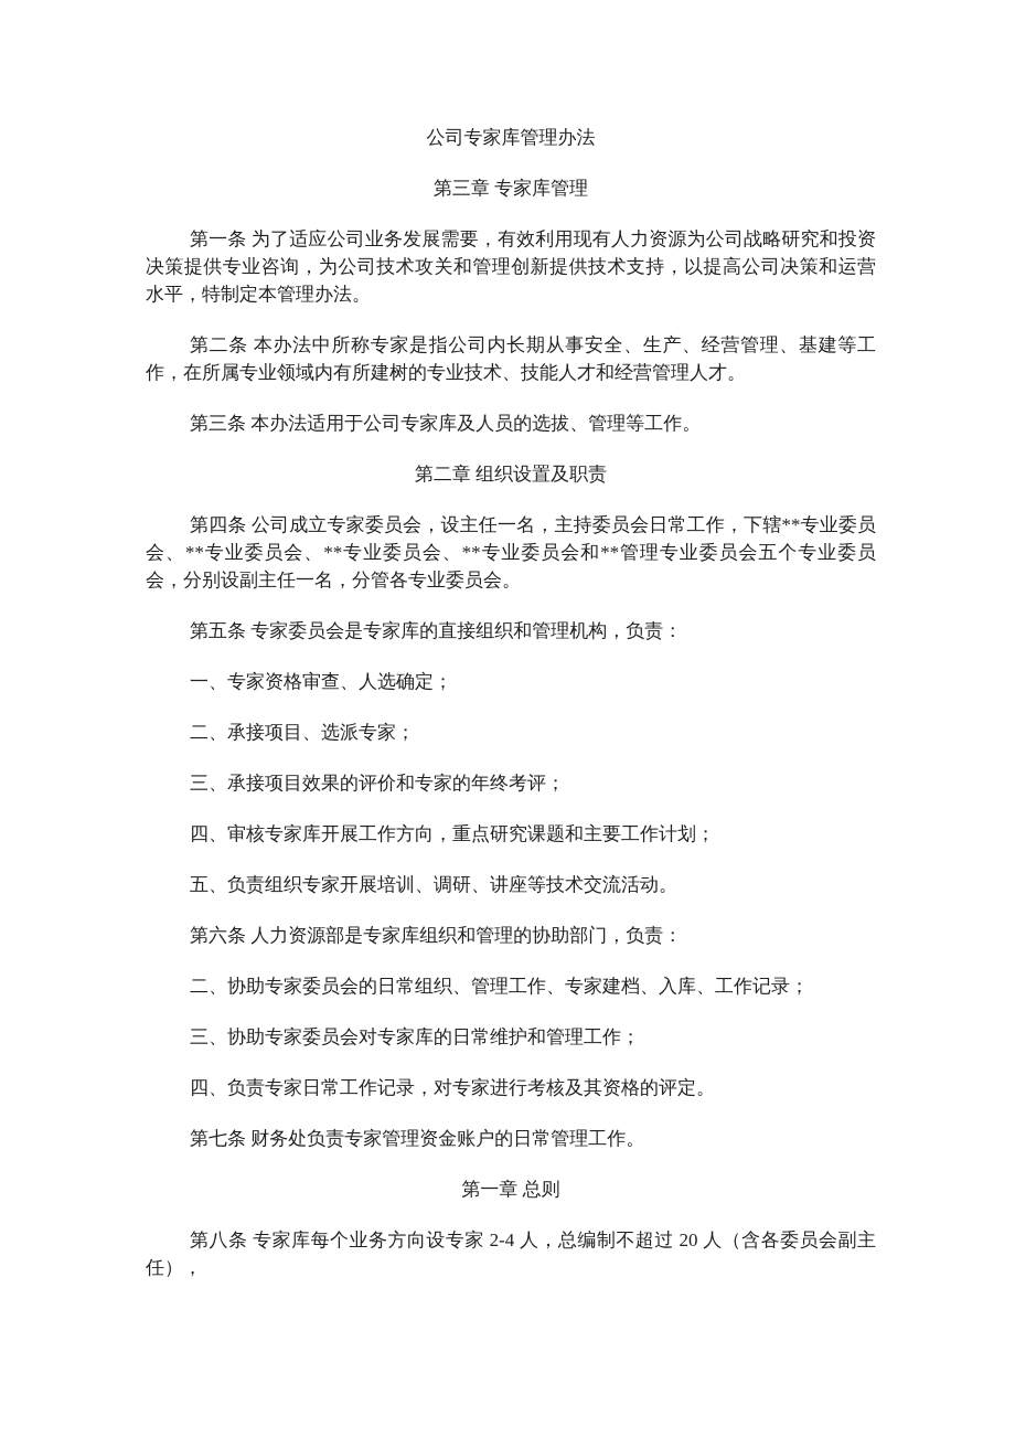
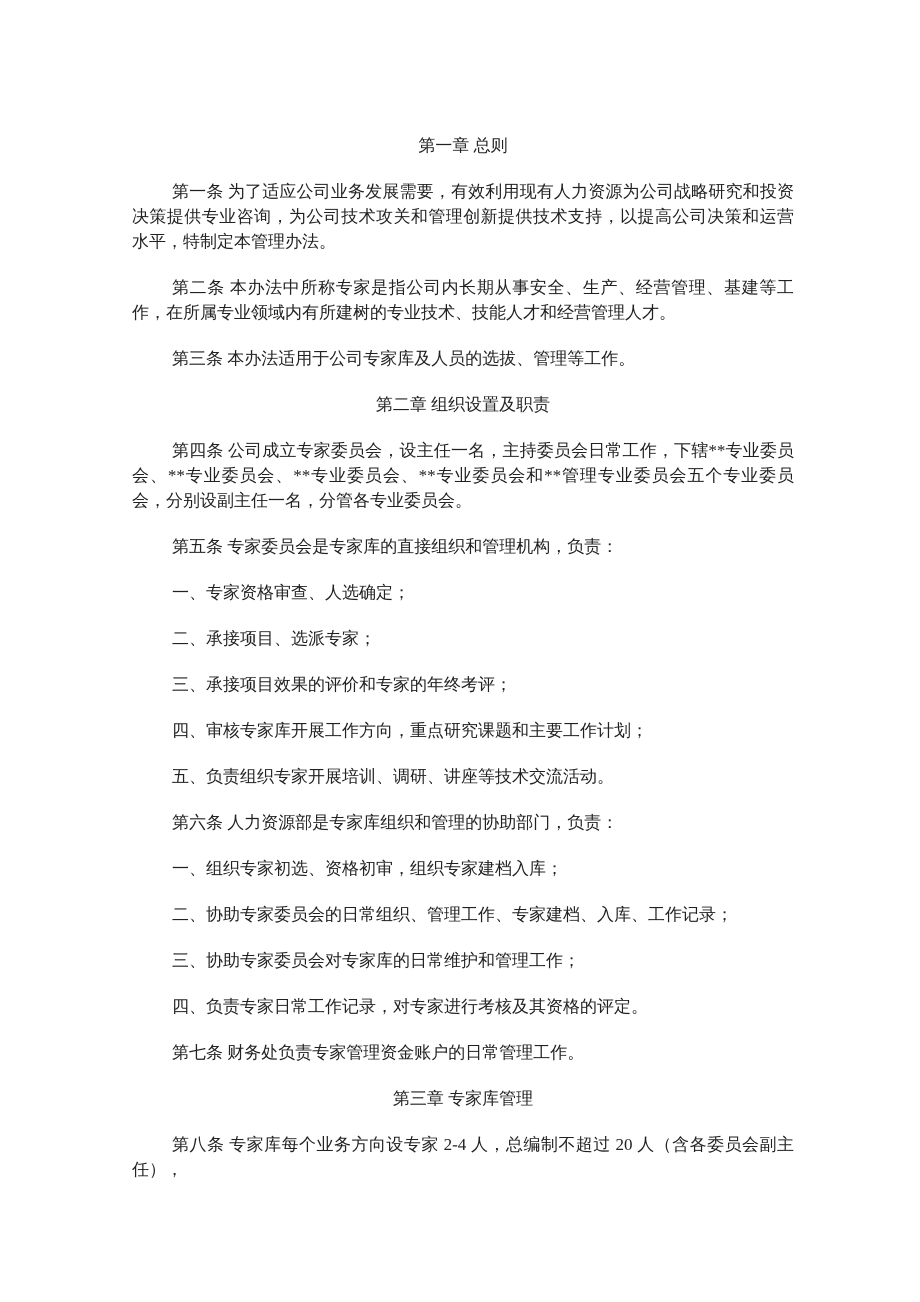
- 公司专家库管理办法
- 第三章 专家库管理
+ 第一章 总则
  第一条 为了适应公司业务发展需要，有效利用现有人力资源为公司战略研究和投资决策提供专业咨询，为公司技术攻关和管理创新提供技术支持，以提高公司决策和运营水平，特制定本管理办法。
  第二条 本办法中所称专家是指公司内长期从事安全、生产、经营管理、基建等工作，在所属专业领域内有所建树的专业技术、技能人才和经营管理人才。
  第三条 本办法适用于公司专家库及人员的选拔、管理等工作。
  第二章 组织设置及职责
  第四条 公司成立专家委员会，设主任一名，主持委员会日常工作，下辖**专业委员会、**专业委员会、**专业委员会、**专业委员会和**管理专业委员会五个专业委员会，分别设副主任一名，分管各专业委员会。
  第五条 专家委员会是专家库的直接组织和管理机构，负责：
  一、专家资格审查、人选确定；
  二、承接项目、选派专家；
  三、承接项目效果的评价和专家的年终考评；
  四、审核专家库开展工作方向，重点研究课题和主要工作计划；
  五、负责组织专家开展培训、调研、讲座等技术交流活动。
  第六条 人力资源部是专家库组织和管理的协助部门，负责：
+ 一、组织专家初选、资格初审，组织专家建档入库；
  二、协助专家委员会的日常组织、管理工作、专家建档、入库、工作记录；
  三、协助专家委员会对专家库的日常维护和管理工作；
  四、负责专家日常工作记录，对专家进行考核及其资格的评定。
  第七条 财务处负责专家管理资金账户的日常管理工作。
- 第一章 总则
+ 第三章 专家库管理
  第八条 专家库每个业务方向设专家 2-4 人，总编制不超过 20 人（含各委员会副主任），
